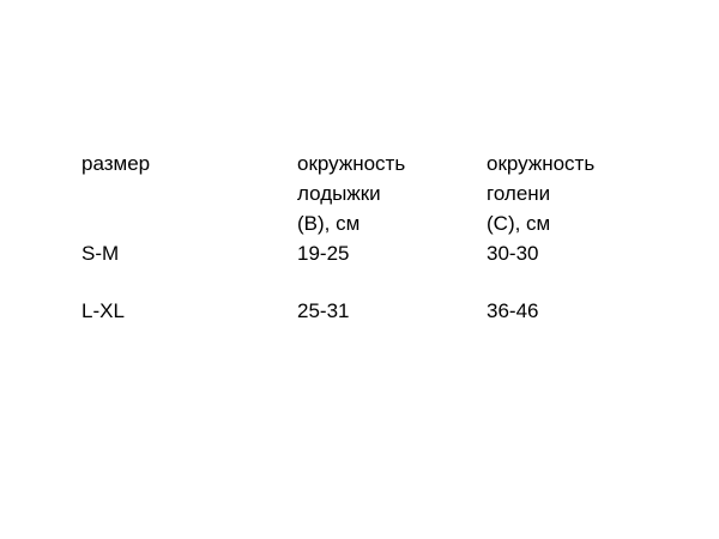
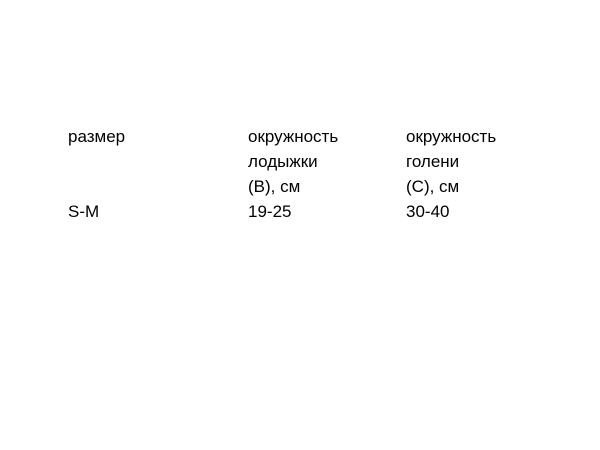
  размер	окружность лодыжки (B), см	окружность голени (C), см
- S-M	19-25	30-30
+ S-M	19-25	30-40
- L-XL	25-31	36-46
